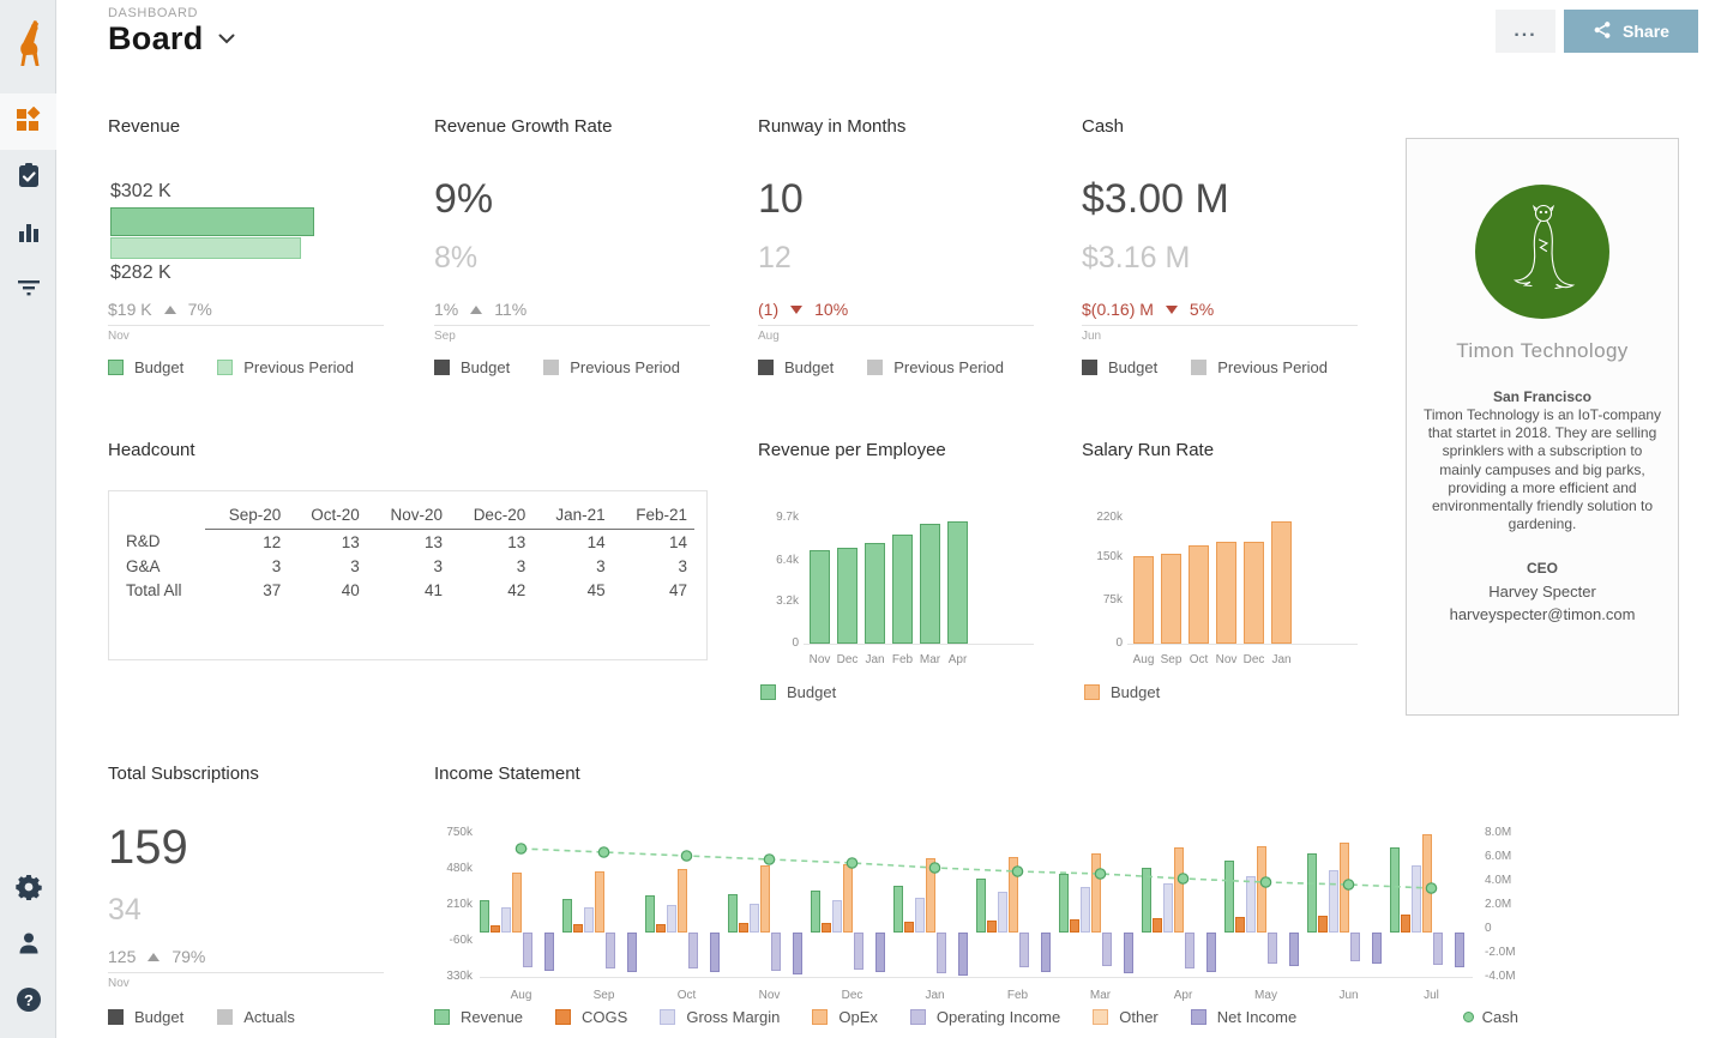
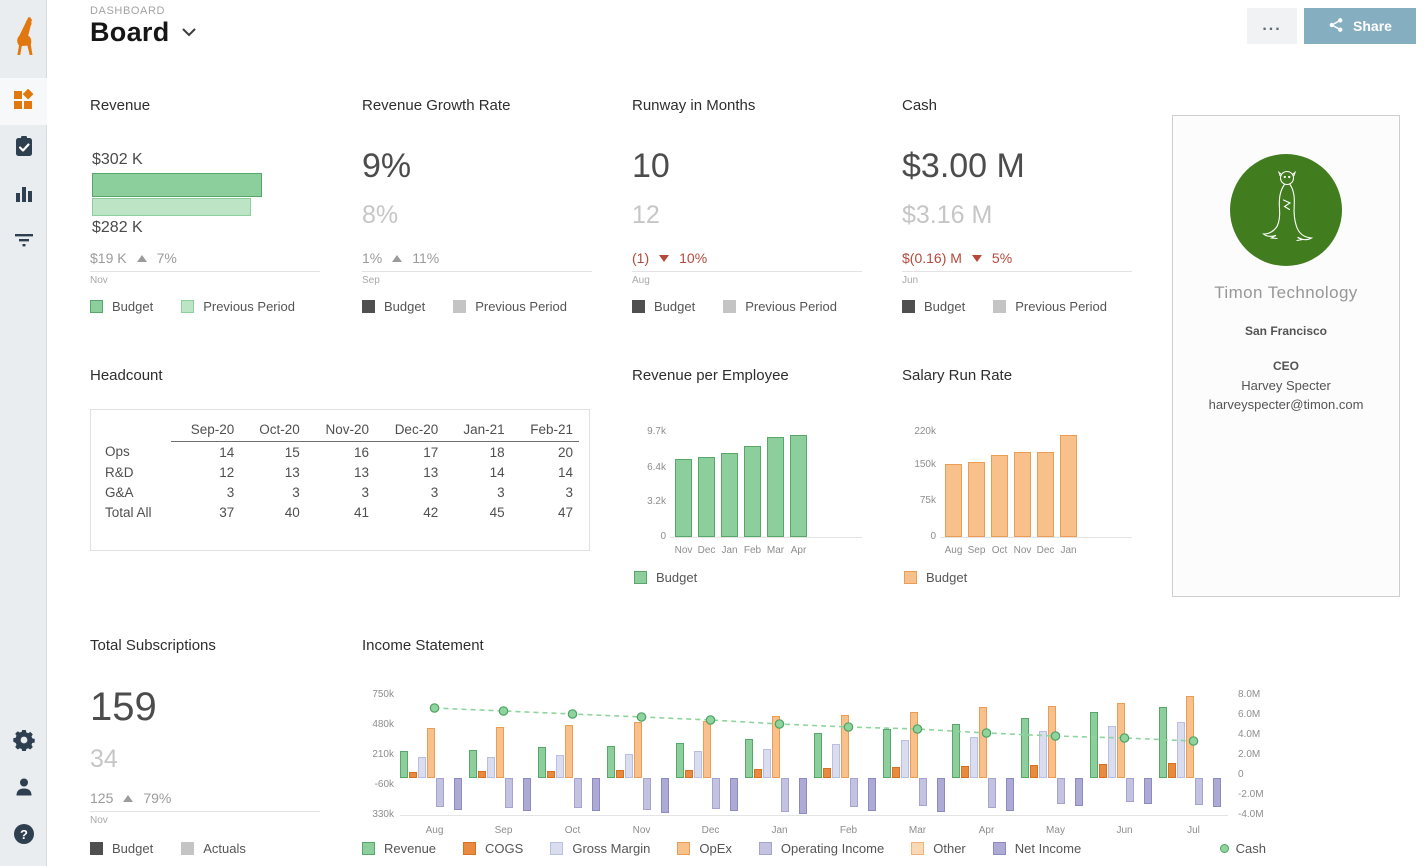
  ?
  DASHBOARD
  Board
  ...
  Share
  Revenue
  $302 K
  $282 K
  $19 K
  7%
  Nov
  Budget
  Previous Period
  Revenue Growth Rate
  9%
  8%
  1%
  11%
  Sep
  Budget
  Previous Period
  Runway in Months
  10
  12
  (1)
  10%
  Aug
  Budget
  Previous Period
  Cash
  $3.00 M
  $3.16 M
  $(0.16) M
  5%
  Jun
  Budget
  Previous Period
  Timon Technology
  San Francisco
- Timon Technology is an IoT-company that startet in 2018. They are selling sprinklers with a subscription to mainly campuses and big parks, providing a more efficient and environmentally friendly solution to gardening.
  CEO
  Harvey Specter
  harveyspecter@timon.com
  Headcount
  	Sep-20	Oct-20	Nov-20	Dec-20	Jan-21	Feb-21
+ Ops	14	15	16	17	18	20
  R&D	12	13	13	13	14	14
  G&A	3	3	3	3	3	3
  Total All	37	40	41	42	45	47
  Revenue per Employee
  9.7k
  6.4k
  3.2k
  0
  Nov
  Dec
  Jan
  Feb
  Mar
  Apr
  Budget
  Salary Run Rate
  220k
  150k
  75k
  0
  Aug
  Sep
  Oct
  Nov
  Dec
  Jan
  Budget
  Total Subscriptions
  159
  34
  125
  79%
  Nov
  Budget
  Actuals
  Income Statement
  750k
  480k
  210k
  -60k
  330k
  8.0M
  6.0M
  4.0M
  2.0M
  0
  -2.0M
  -4.0M
  Aug
  Sep
  Oct
  Nov
  Dec
  Jan
  Feb
  Mar
  Apr
  May
  Jun
  Jul
  Revenue
  COGS
  Gross Margin
  OpEx
  Operating Income
  Other
  Net Income
  Cash
